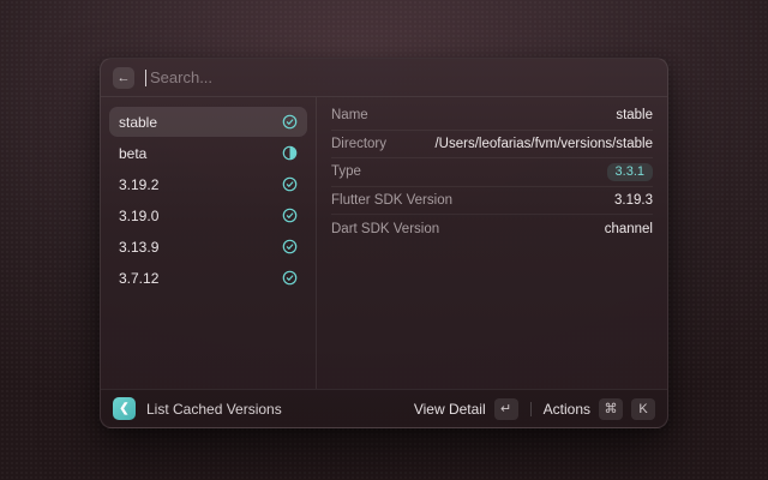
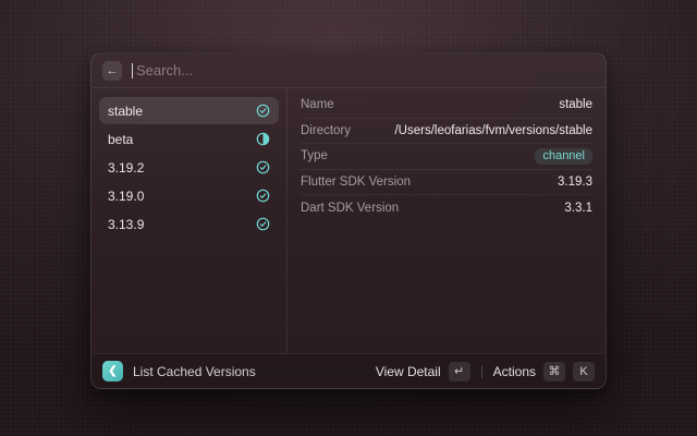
  ←
  Search...
  stable
  beta
  3.19.2
  3.19.0
  3.13.9
- 3.7.12
  Name
  stable
  Directory
  /Users/leofarias/fvm/versions/stable
  Type
- 3.3.1
+ channel
  Flutter SDK Version
  3.19.3
  Dart SDK Version
- channel
+ 3.3.1
  ❮
  List Cached Versions
  View Detail
  ↵
  Actions
  ⌘
  K
